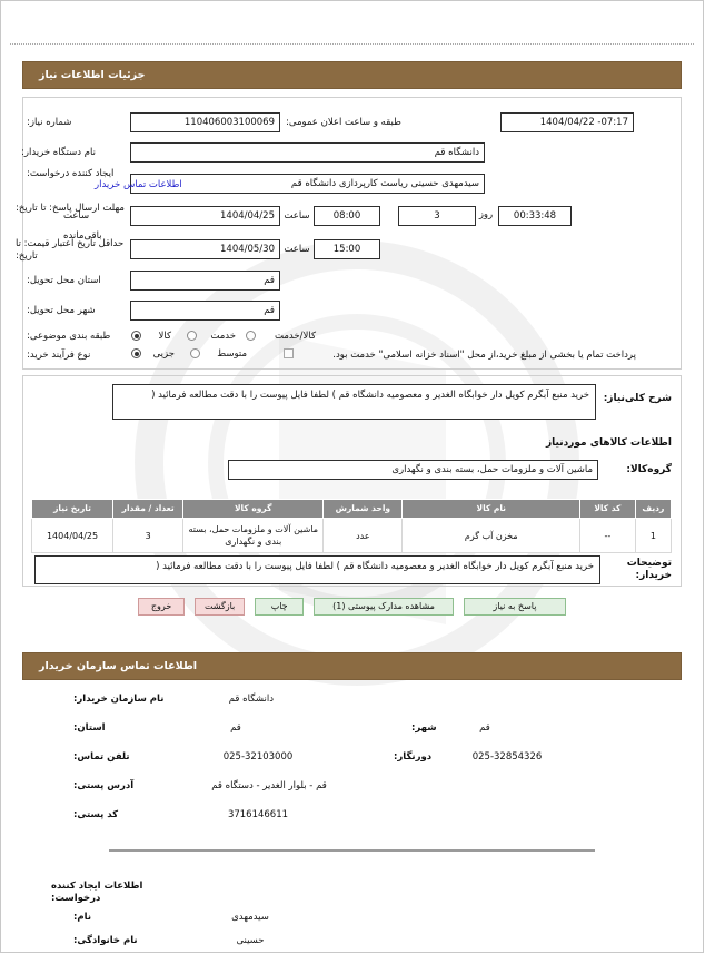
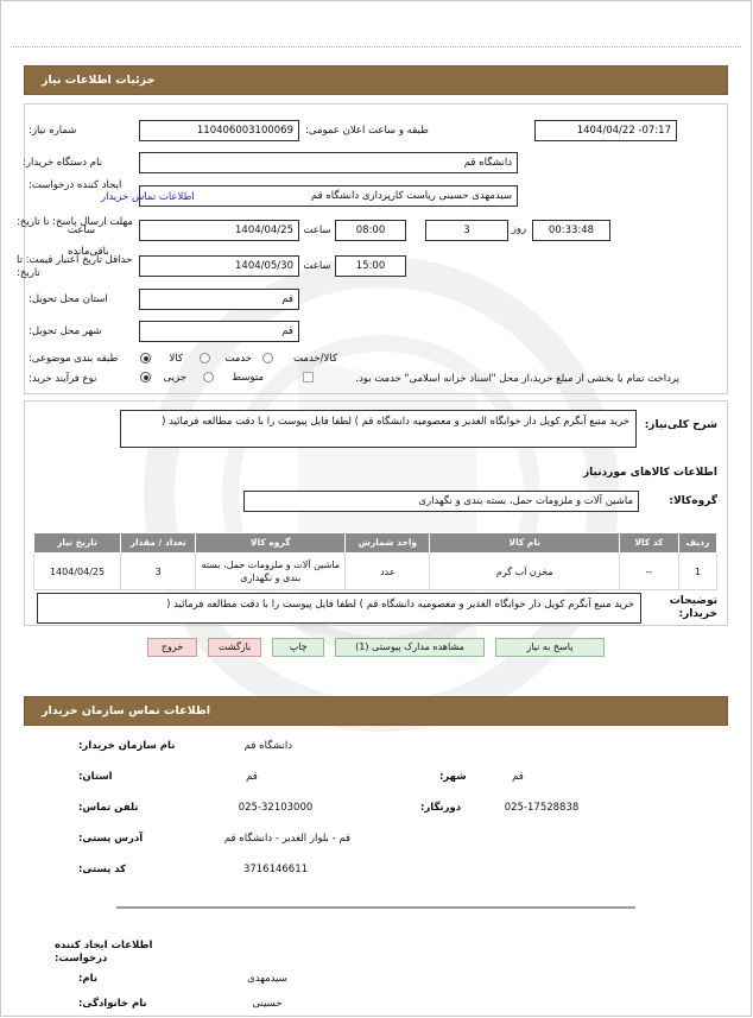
  جزئیات اطلاعات نیاز
  شماره نیاز:
  110406003100069
  طبقه و ساعت اعلان عمومی:
  1404/04/22 -07:17
  نام دستگاه خریدار:
  دانشگاه قم
  ایجاد کننده درخواست:
  سیدمهدی حسینی ریاست کارپردازی دانشگاه قم
  اطلاعات تماس خریدار
  مهلت ارسال پاسخ: تا تاریخ:
  1404/04/25
  ساعت
  08:00
  3
  روز
  00:33:48
  ساعت باقی‌مانده
  حداقل تاریخ اعتبار قیمت: تا تاریخ:
  1404/05/30
  ساعت
  15:00
  استان محل تحویل:
  قم
  شهر محل تحویل:
  قم
  طبقه بندی موضوعی:
  کالا
  خدمت
  کالا/خدمت
  نوع فرآیند خرید:
  جزیی
  متوسط
  پرداخت تمام یا بخشی از مبلغ خرید،از محل "اسناد خزانه اسلامی" خدمت بود.
  شرح کلی‌نیاز:
  خرید منبع آبگرم کویل دار خوابگاه الغدیر و معصومیه دانشگاه قم ) لطفا فایل پیوست را با دقت مطالعه فرمائید (
  اطلاعات کالاهای موردنیاز
  گروه‌کالا:
  ماشین آلات و ملزومات حمل، بسته بندی و نگهداری
  ردیف	کد کالا	نام کالا	واحد شمارش	گروه کالا	تعداد / مقدار	تاریخ نیاز
  1	--	مخزن آب گرم	عدد	ماشین آلات و ملزومات حمل، بسته بندی و نگهداری	3	1404/04/25
  توضیحات خریدار:
  خرید منبع آبگرم کویل دار خوابگاه الغدیر و معصومیه دانشگاه قم ) لطفا فایل پیوست را با دقت مطالعه فرمائید (
  پاسخ به نیاز مشاهده مدارک پیوستی (1) چاپ بازگشت خروج
  اطلاعات تماس سازمان خریدار
  نام سازمان خریدار:
  دانشگاه قم
  استان:
  قم
  شهر:
  قم
  تلفن تماس:
  025-32103000
  دورنگار:
- 025-32854326
+ 025-17528838
  آدرس پستی:
- قم - بلوار الغدیر - دستگاه قم
+ قم - بلوار الغدیر - دانشگاه قم
  کد پستی:
  3716146611
  اطلاعات ایجاد کننده درخواست:
  نام:
  سیدمهدی
  نام خانوادگی:
  حسینی
